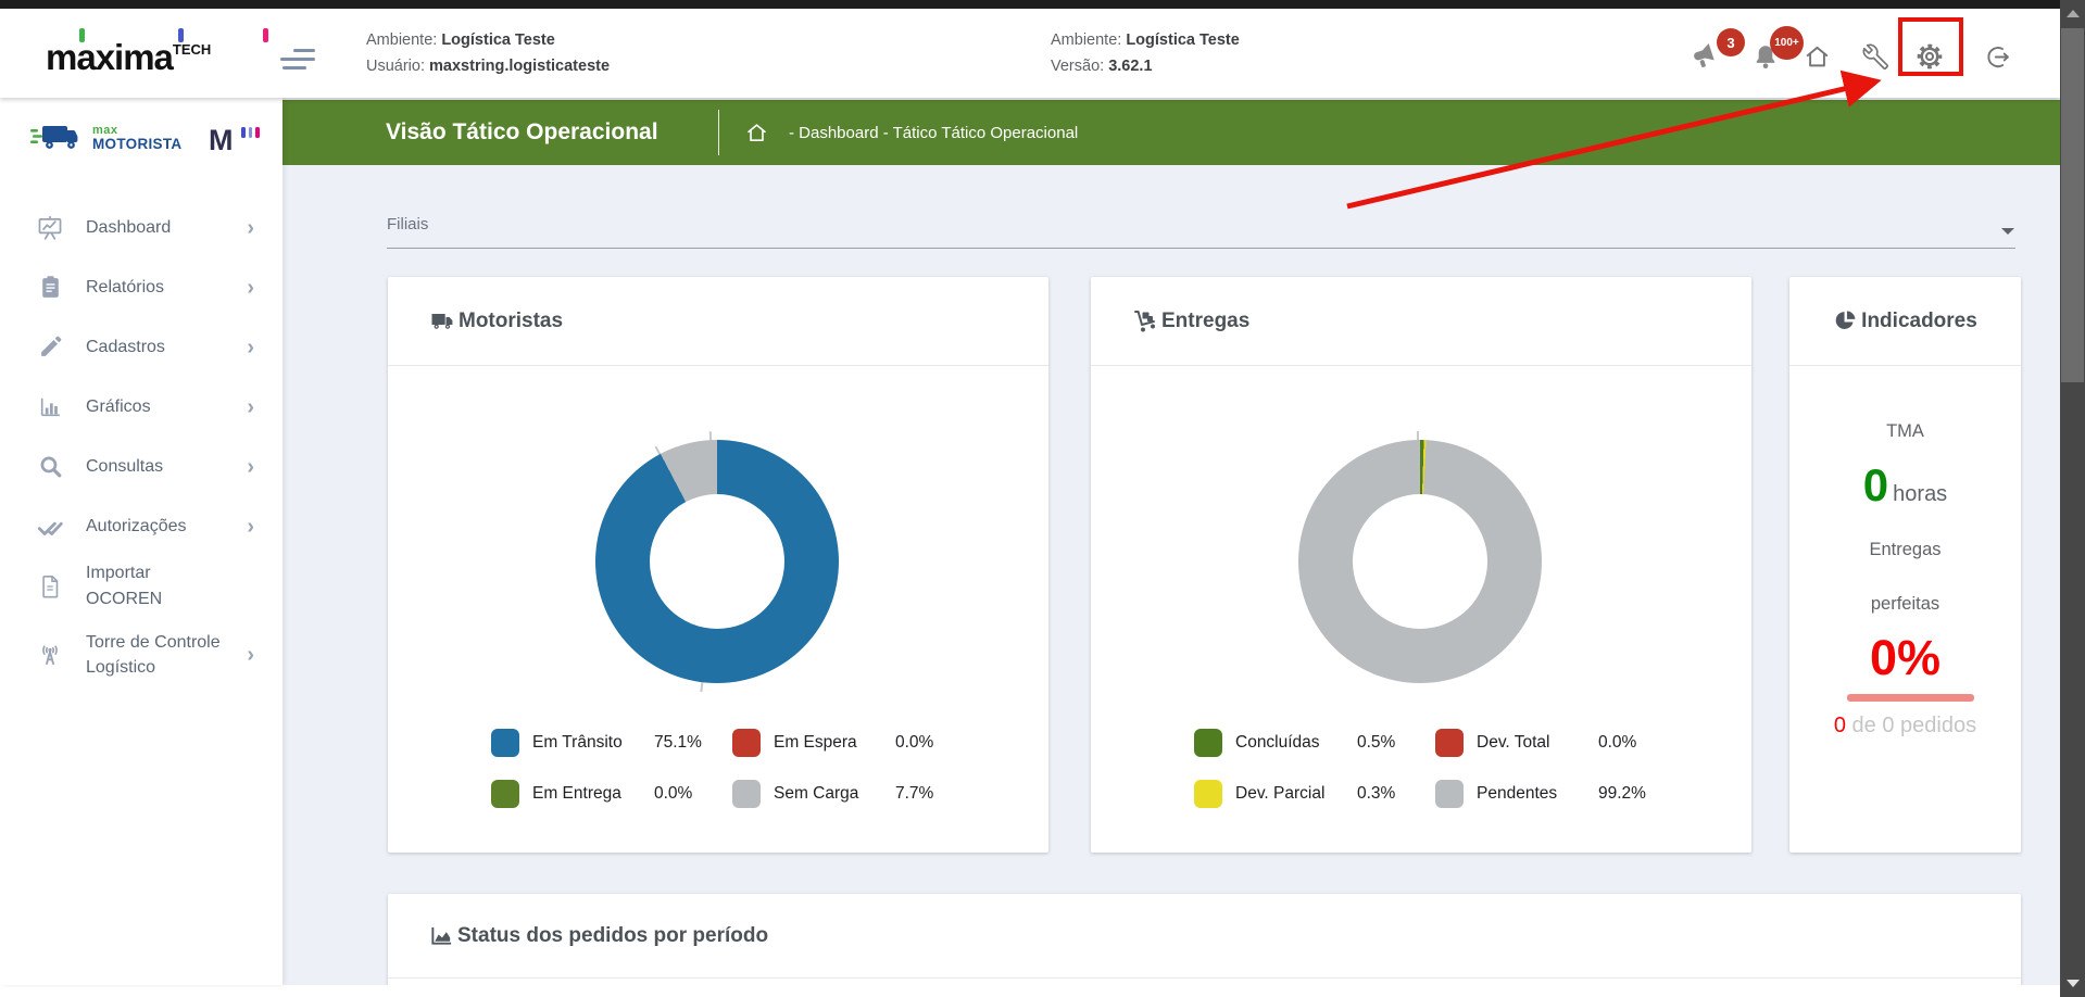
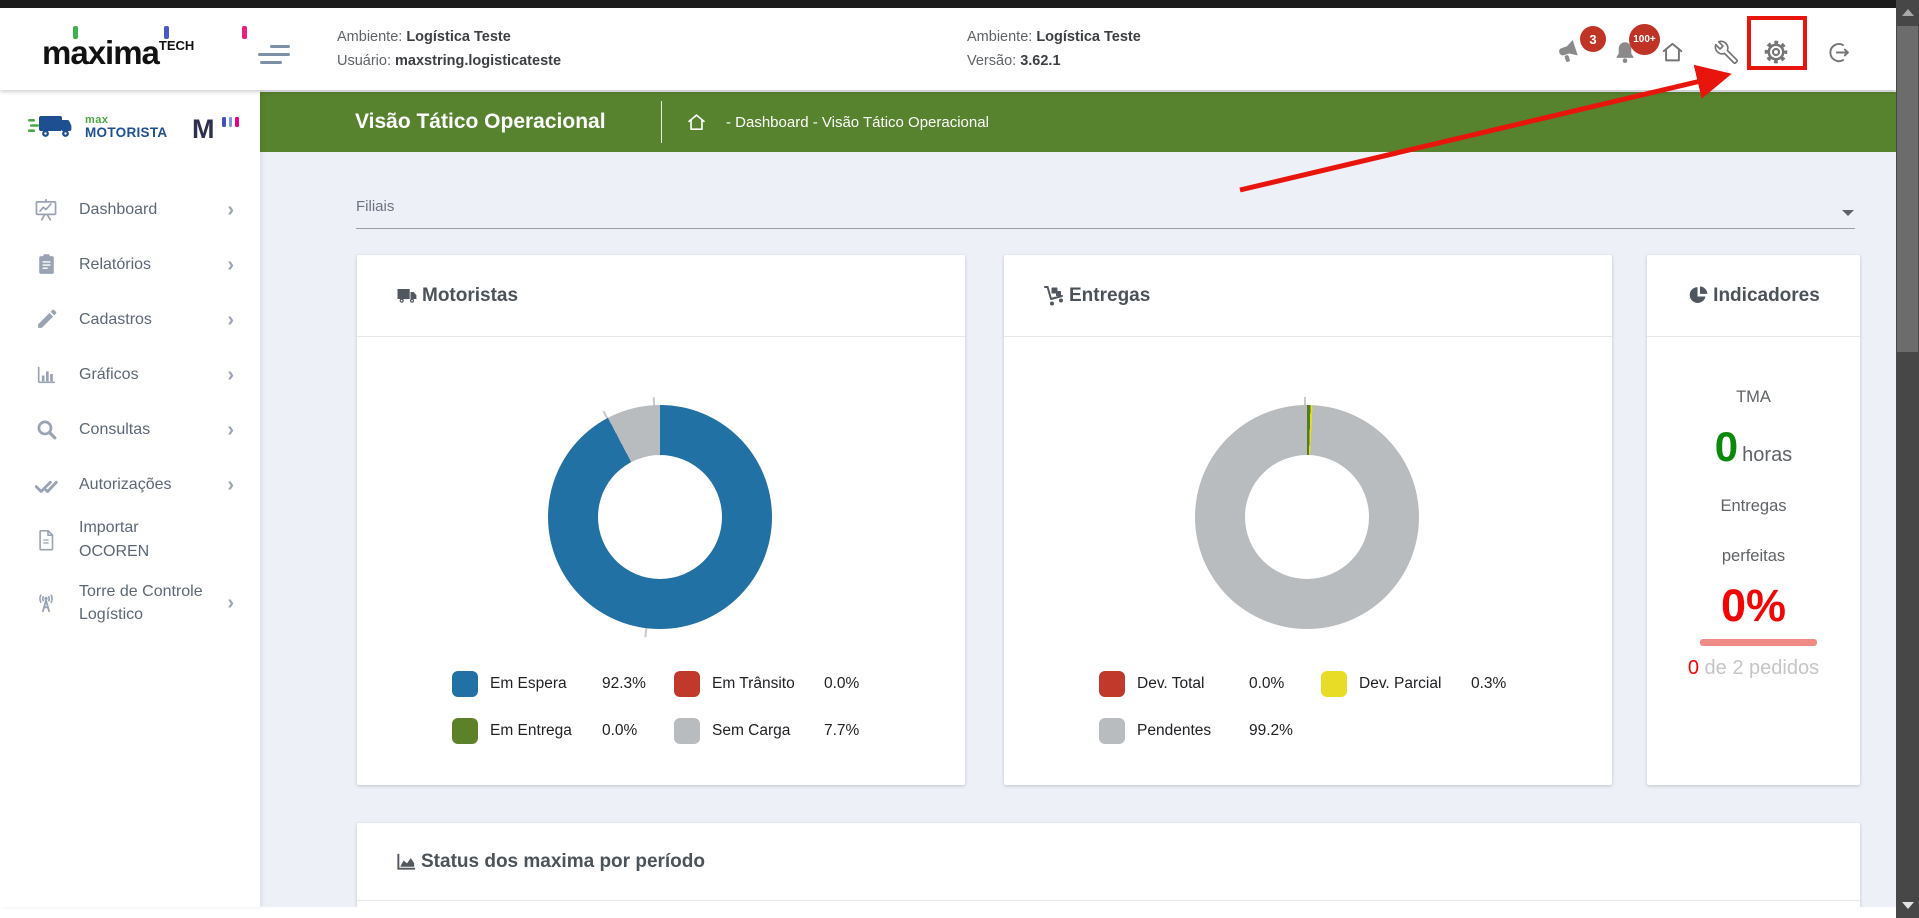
  maximaTECH
  Ambiente: Logística Teste
  Usuário: maxstring.logisticateste
  Ambiente: Logística Teste
  Versão: 3.62.1
  3
  100+
  max
  MOTORISTA
  M
  Dashboard
  ›
  Relatórios
  ›
  Cadastros
  ›
  Gráficos
  ›
  Consultas
  ›
  Autorizações
  ›
  Importar OCOREN
  Torre de Controle Logístico
  ›
  Visão Tático Operacional
- - Dashboard - Tático Tático Operacional
+ - Dashboard - Visão Tático Operacional
  Filiais
  Motoristas
- Em Trânsito
+ Em Espera
- 75.1%
+ 92.3%
- Em Espera
+ Em Trânsito
  0.0%
  Em Entrega
  0.0%
  Sem Carga
  7.7%
  Entregas
- Concluídas
- 0.5%
  Dev. Total
  0.0%
  Dev. Parcial
  0.3%
  Pendentes
  99.2%
  Indicadores
  TMA
  0 horas
  Entregas
  perfeitas
  0%
- 0 de 0 pedidos
+ 0 de 2 pedidos
- Status dos pedidos por período
+ Status dos maxima por período
